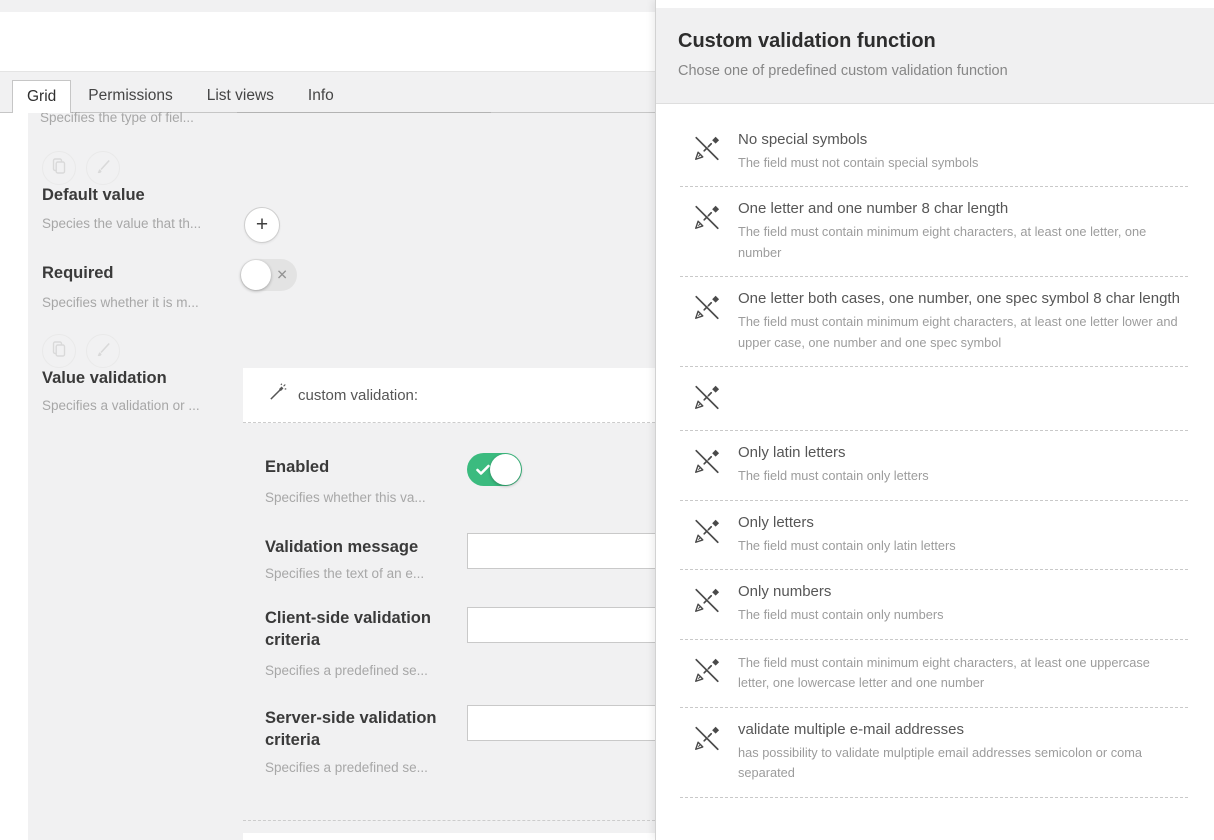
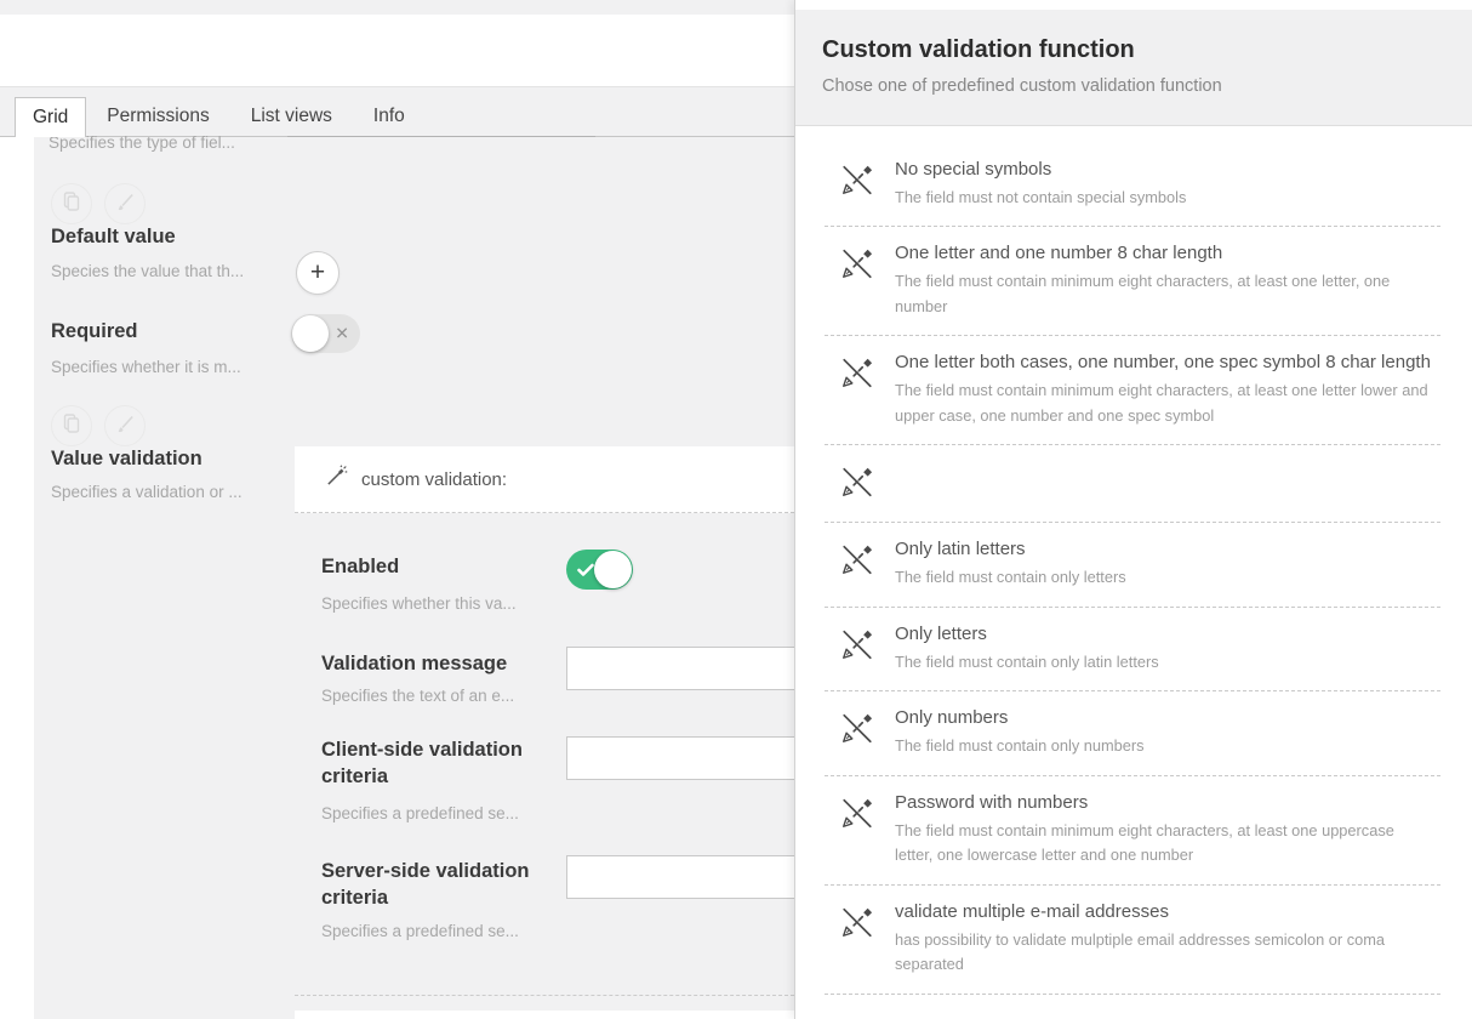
  Grid
  Permissions
  List views
  Info
  Specifies the type of fiel...
  Default value
  Species the value that th...
  +
  Required
  ✕
  Specifies whether it is m...
  Value validation
  Specifies a validation or ...
  custom validation:
  Enabled
  Specifies whether this va...
  Validation message
  Specifies the text of an e...
  Client-side validation criteria
  Specifies a predefined se...
  Server-side validation criteria
  Specifies a predefined se...
  Custom validation function
  Chose one of predefined custom validation function
  No special symbols
  The field must not contain special symbols
  One letter and one number 8 char length
  The field must contain minimum eight characters, at least one letter, one number
  One letter both cases, one number, one spec symbol 8 char length
  The field must contain minimum eight characters, at least one letter lower and upper case, one number and one spec symbol
  Only latin letters
  The field must contain only letters
  Only letters
  The field must contain only latin letters
  Only numbers
  The field must contain only numbers
+ Password with numbers
  The field must contain minimum eight characters, at least one uppercase letter, one lowercase letter and one number
  validate multiple e-mail addresses
  has possibility to validate mulptiple email addresses semicolon or coma separated
